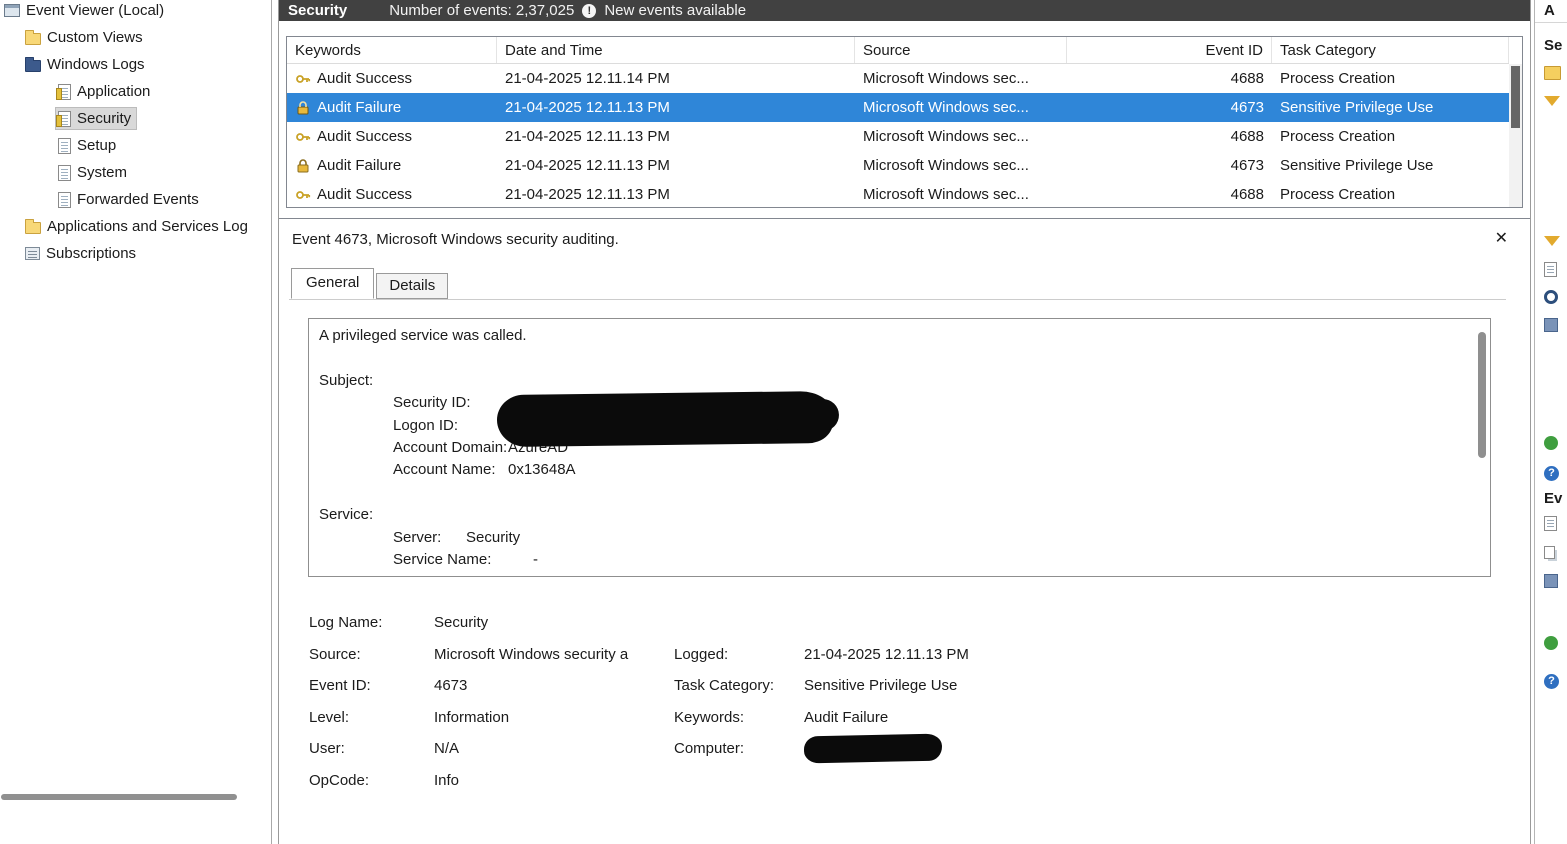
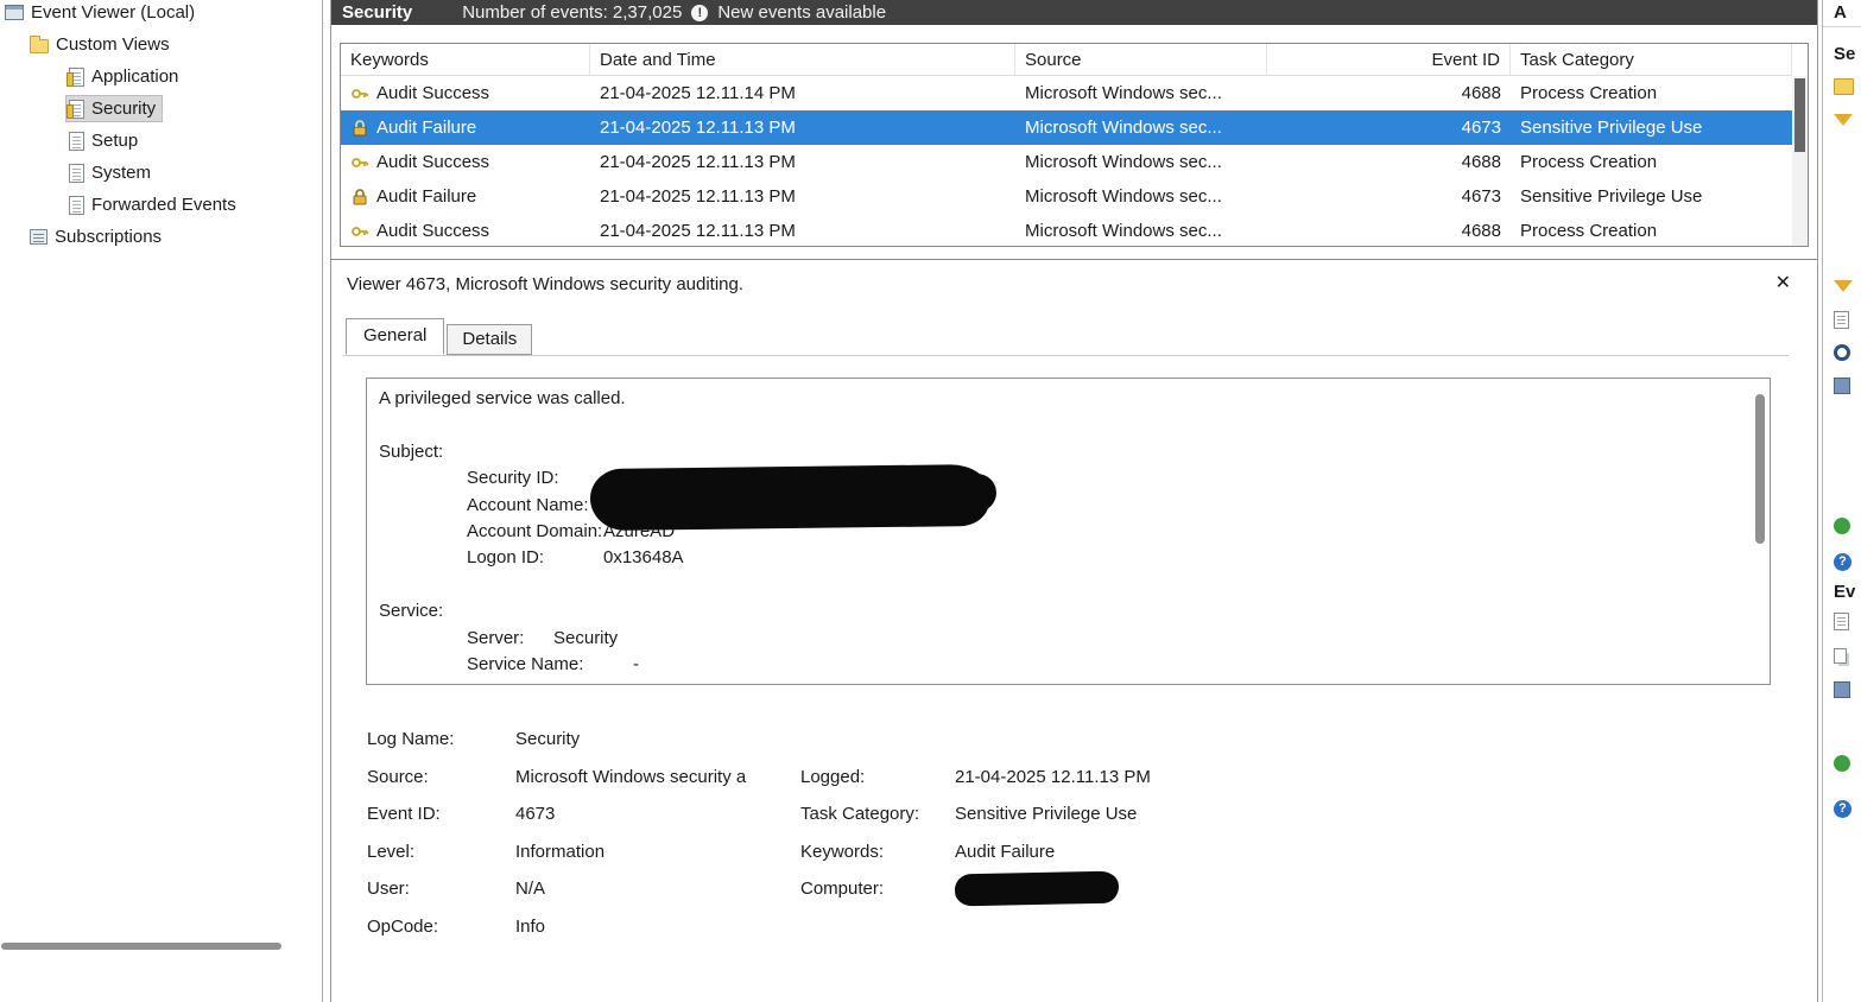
  Event Viewer (Local)
  Custom Views
- Windows Logs
  Application
  Security
  Setup
  System
  Forwarded Events
- Applications and Services Log
  Subscriptions
  Security
  Number of events: 2,37,025
  !
  New events available
  Keywords
  Date and Time
  Source
  Event ID
  Task Category
  Audit Success
  21-04-2025 12.11.14 PM
  Microsoft Windows sec...
  4688
  Process Creation
  Audit Failure
  21-04-2025 12.11.13 PM
  Microsoft Windows sec...
  4673
  Sensitive Privilege Use
  Audit Success
  21-04-2025 12.11.13 PM
  Microsoft Windows sec...
  4688
  Process Creation
  Audit Failure
  21-04-2025 12.11.13 PM
  Microsoft Windows sec...
  4673
  Sensitive Privilege Use
  Audit Success
  21-04-2025 12.11.13 PM
  Microsoft Windows sec...
  4688
  Process Creation
- Event 4673, Microsoft Windows security auditing.
+ Viewer 4673, Microsoft Windows security auditing.
  ✕
  General
  Details
  A privileged service was called.
  Subject:
  Security ID:
- Logon ID:
+ Account Name:
  Account Domain:AzureAD
- Account Name: 0x13648A
+ Logon ID: 0x13648A
  Service:
  Server: Security
  Service Name: -
  Log Name:
  Security
  Source:
  Microsoft Windows security a
  Logged:
  21-04-2025 12.11.13 PM
  Event ID:
  4673
  Task Category:
  Sensitive Privilege Use
  Level:
  Information
  Keywords:
  Audit Failure
  User:
  N/A
  Computer:
  OpCode:
  Info
  A
  Se
  Ev
